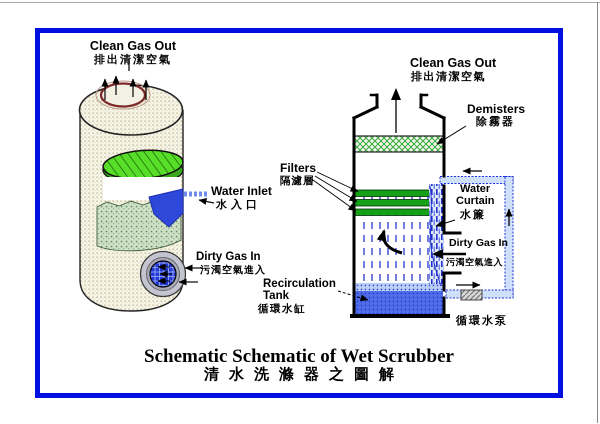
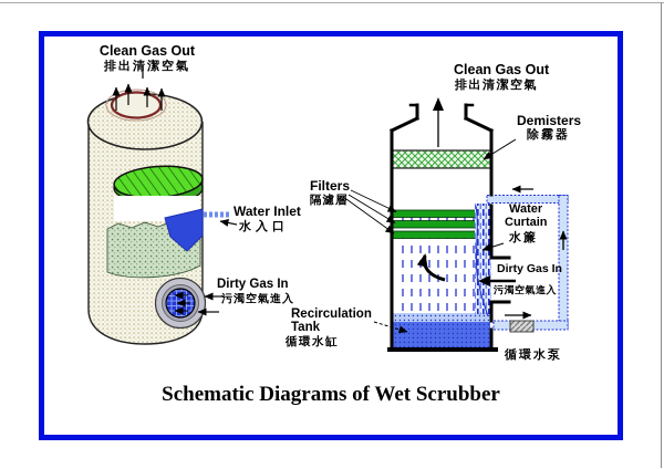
  Clean Gas Out
  排出清潔空氣
  Water Inlet
  水入口
  Dirty Gas In
  污濁空氣進入
  Clean Gas Out
  排出清潔空氣
  Demisters
  除霧器
  Filters
  隔濾層
  Water
  Curtain
  水簾
  Dirty Gas In
  污濁空氣進入
  Recirculation
  Tank
  循環水缸
  循環水泵
- Schematic Schematic of Wet Scrubber
+ Schematic Diagrams of Wet Scrubber
- 清水洗滌器之圖解
